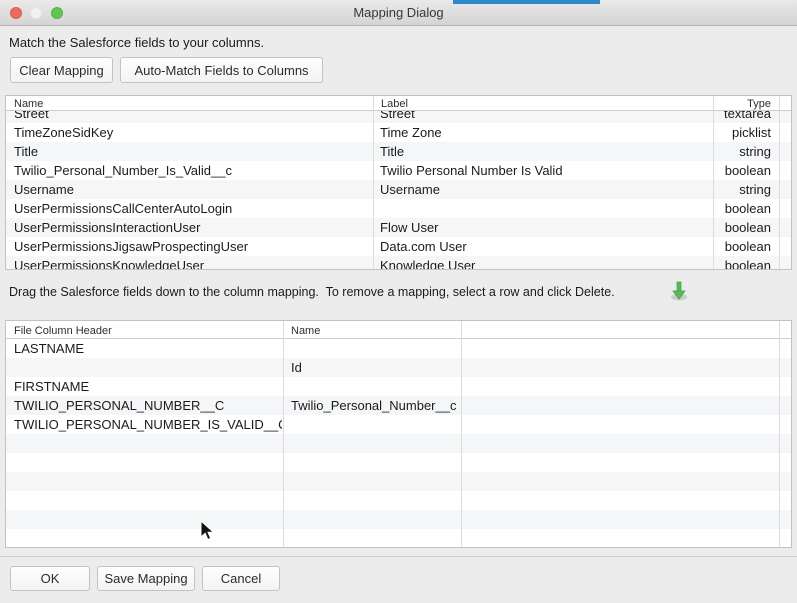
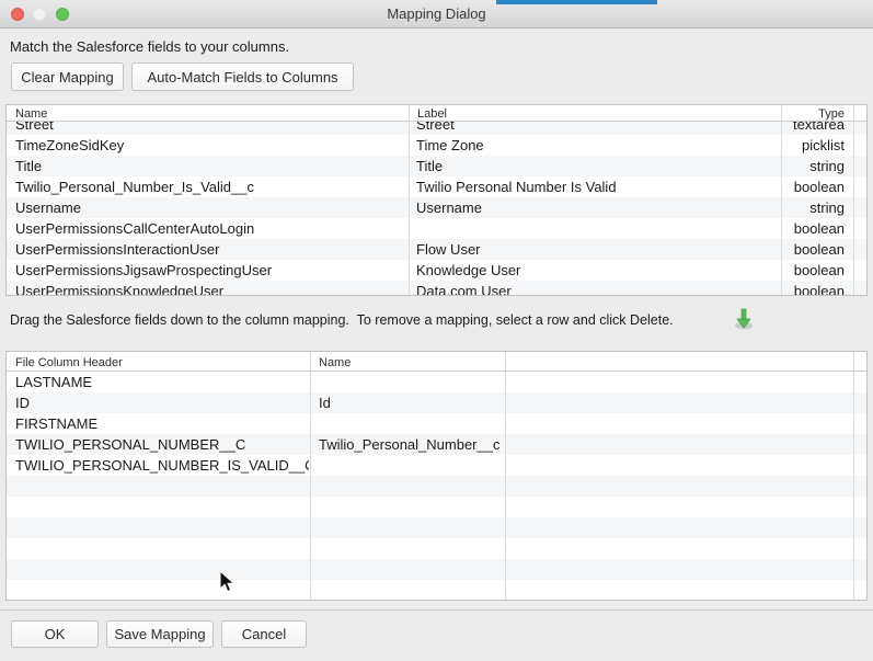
  Mapping Dialog
  Match the Salesforce fields to your columns.
  Clear Mapping
  Auto-Match Fields to Columns
  Name
  Label
  Type
  Street
  Street
  textarea
  TimeZoneSidKey
  Time Zone
  picklist
  Title
  Title
  string
  Twilio_Personal_Number_Is_Valid__c
  Twilio Personal Number Is Valid
  boolean
  Username
  Username
  string
  UserPermissionsCallCenterAutoLogin
  boolean
  UserPermissionsInteractionUser
  Flow User
  boolean
  UserPermissionsJigsawProspectingUser
- Data.com User
+ Knowledge User
  boolean
  UserPermissionsKnowledgeUser
- Knowledge User
+ Data.com User
  boolean
  Drag the Salesforce fields down to the column mapping. To remove a mapping, select a row and click Delete.
  File Column Header
  Name
  LASTNAME
+ ID
  Id
  FIRSTNAME
  TWILIO_PERSONAL_NUMBER__C
  Twilio_Personal_Number__c
  TWILIO_PERSONAL_NUMBER_IS_VALID__
  OK
  Save Mapping
  Cancel
